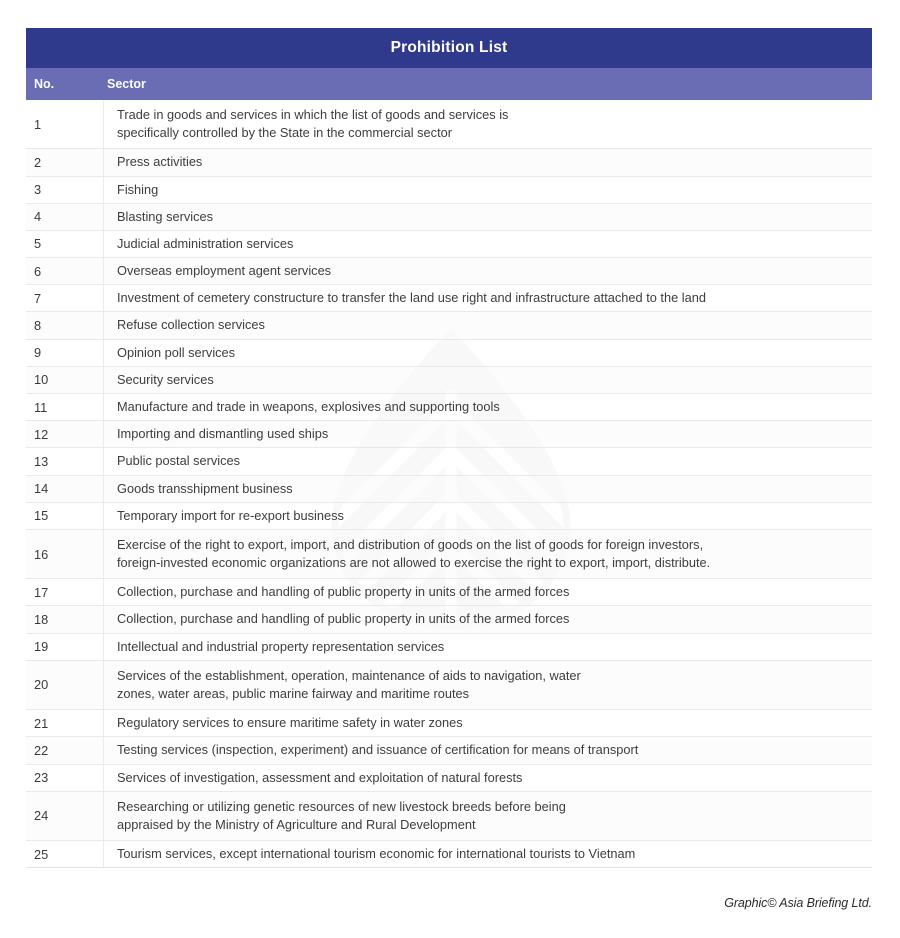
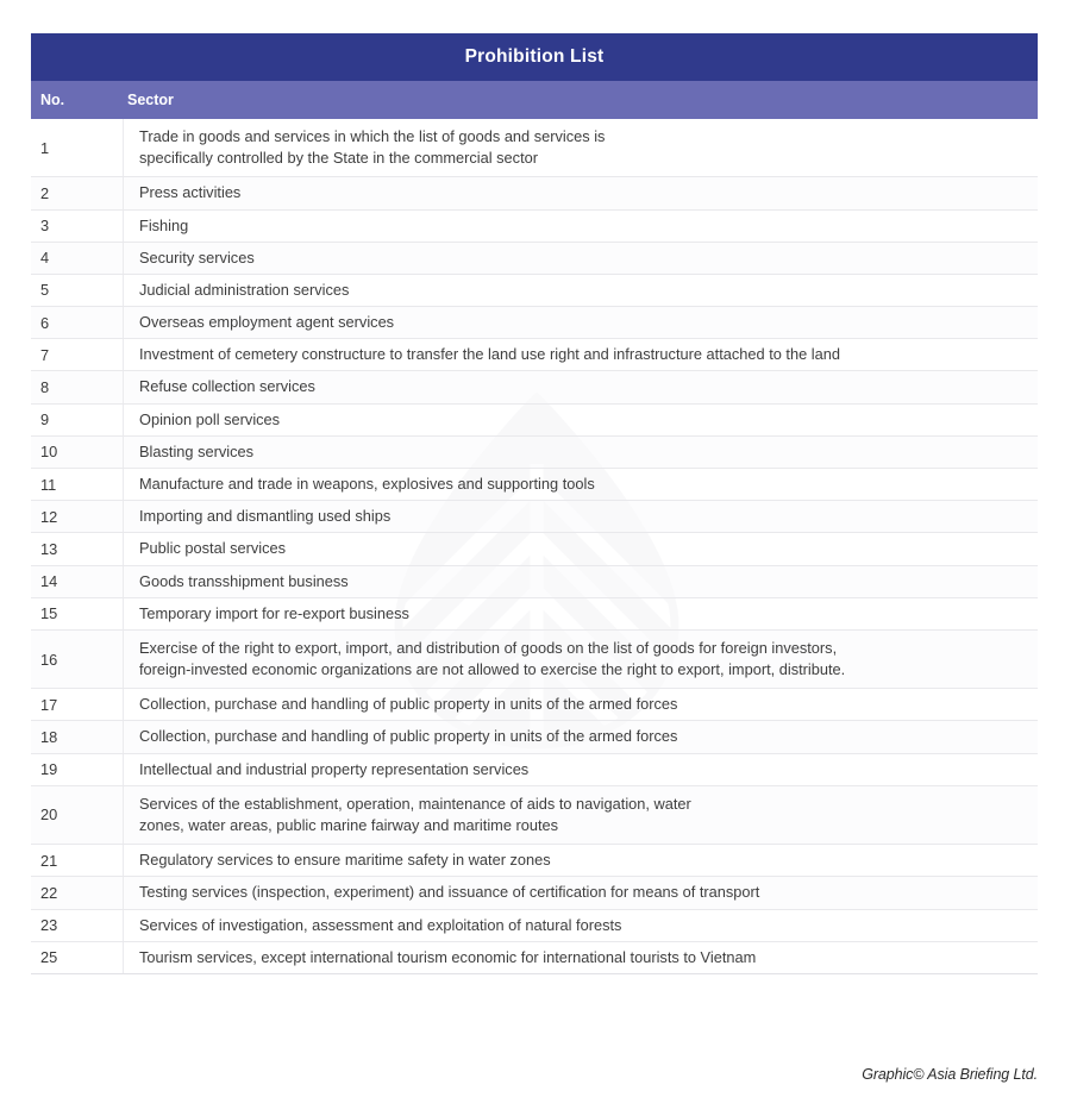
  Prohibition List
  No.
  Sector
  1
  Trade in goods and services in which the list of goods and services is
  specifically controlled by the State in the commercial sector
  2
  Press activities
  3
  Fishing
  4
- Blasting services
+ Security services
  5
  Judicial administration services
  6
  Overseas employment agent services
  7
  Investment of cemetery constructure to transfer the land use right and infrastructure attached to the land
  8
  Refuse collection services
  9
  Opinion poll services
  10
- Security services
+ Blasting services
  11
  Manufacture and trade in weapons, explosives and supporting tools
  12
  Importing and dismantling used ships
  13
  Public postal services
  14
  Goods transshipment business
  15
  Temporary import for re-export business
  16
  Exercise of the right to export, import, and distribution of goods on the list of goods for foreign investors,
  foreign-invested economic organizations are not allowed to exercise the right to export, import, distribute.
  17
  Collection, purchase and handling of public property in units of the armed forces
  18
  Collection, purchase and handling of public property in units of the armed forces
  19
  Intellectual and industrial property representation services
  20
  Services of the establishment, operation, maintenance of aids to navigation, water
  zones, water areas, public marine fairway and maritime routes
  21
  Regulatory services to ensure maritime safety in water zones
  22
  Testing services (inspection, experiment) and issuance of certification for means of transport
  23
  Services of investigation, assessment and exploitation of natural forests
- 24
- Researching or utilizing genetic resources of new livestock breeds before being
- appraised by the Ministry of Agriculture and Rural Development
  25
  Tourism services, except international tourism economic for international tourists to Vietnam
  Graphic© Asia Briefing Ltd.
